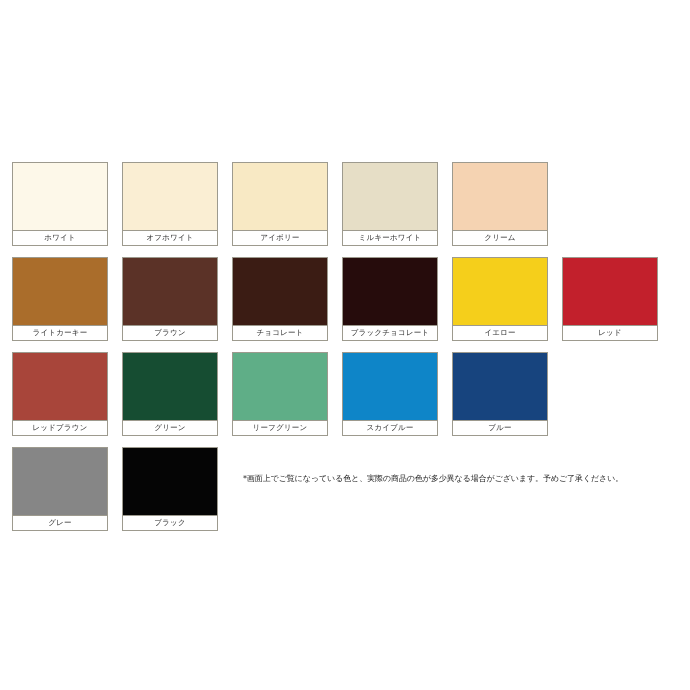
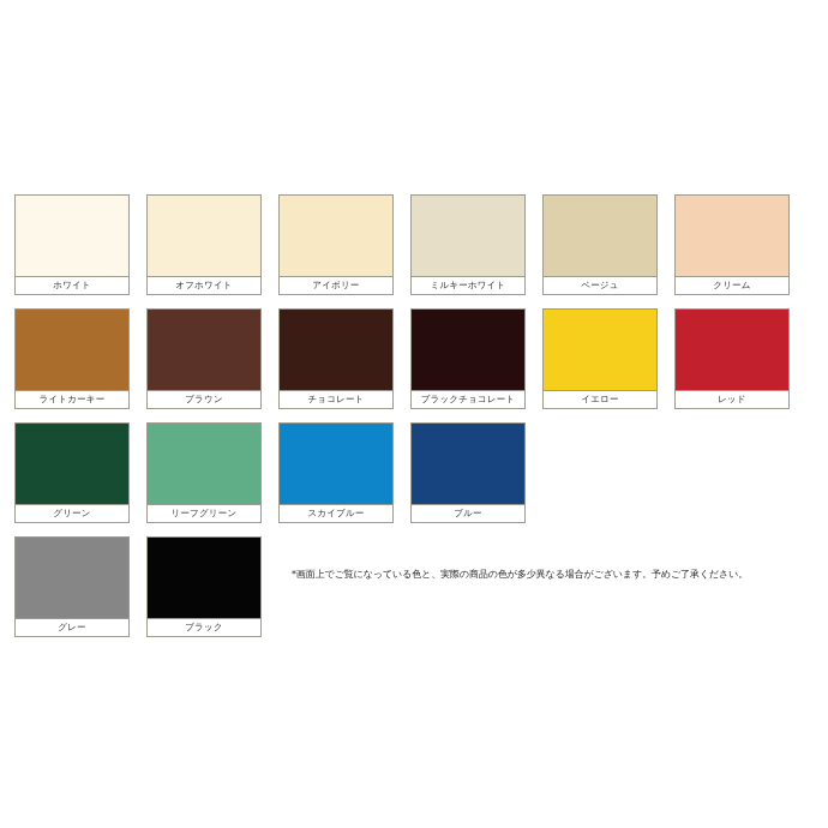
  ホワイト
  オフホワイト
  アイボリー
  ミルキーホワイト
+ ベージュ
  クリーム
  ライトカーキー
  ブラウン
  チョコレート
  ブラックチョコレート
  イエロー
  レッド
- レッドブラウン
  グリーン
  リーフグリーン
  スカイブルー
  ブルー
  グレー
  ブラック
  *画面上でご覧になっている色と、実際の商品の色が多少異なる場合がございます。予めご了承ください。
